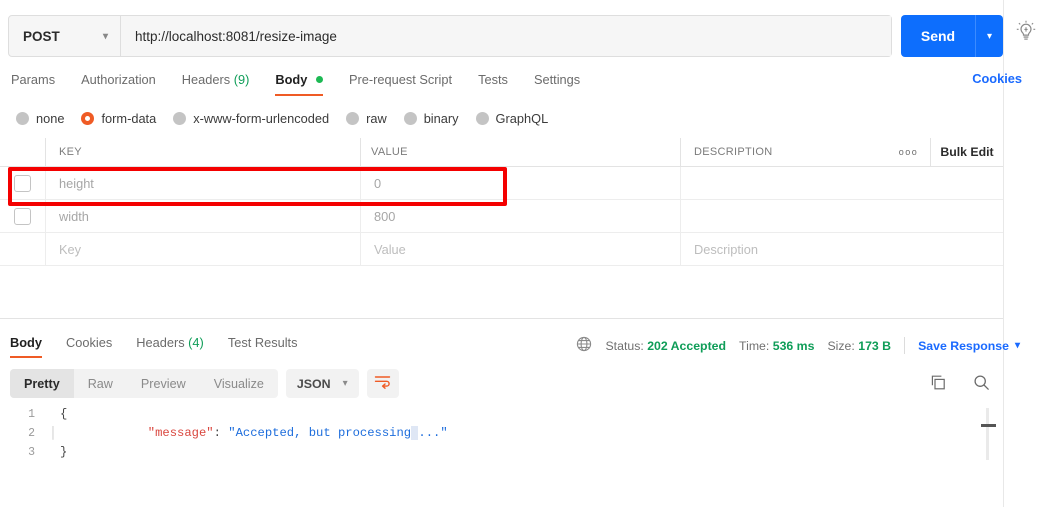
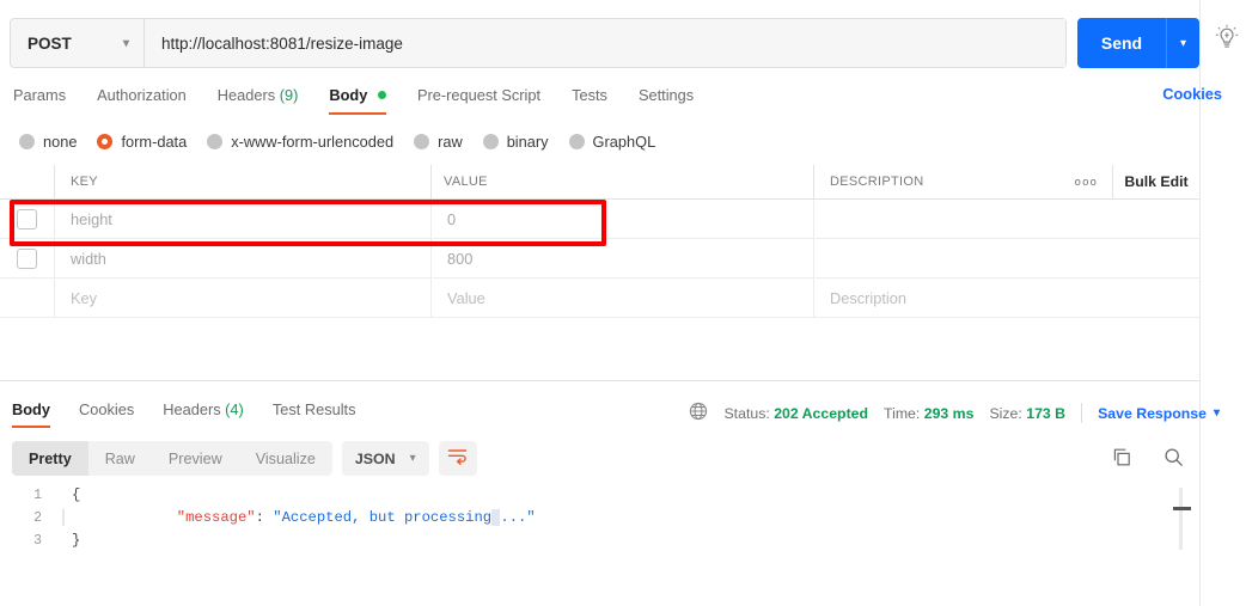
  POST
  ▾
  http://localhost:8081/resize-image
  Send
  ▾
  Params
  Authorization
  Headers (9)
  Body
  Pre-request Script
  Tests
  Settings
  Cookies
  none
  form-data
  x-www-form-urlencoded
  raw
  binary
  GraphQL
  KEY
  VALUE
  DESCRIPTION
  ooo
  Bulk Edit
  height
  0
  width
  800
  Key
  Value
  Description
  Body
  Cookies
  Headers (4)
  Test Results
  Status: 202 Accepted
- Time: 536 ms
+ Time: 293 ms
  Size: 173 B
  Save Response
  ▾
  Pretty
  Raw
  Preview
  Visualize
  JSON
  ▾
  1
  {
  2
  │
  "message": "Accepted, but processing ..."
  3
  }
